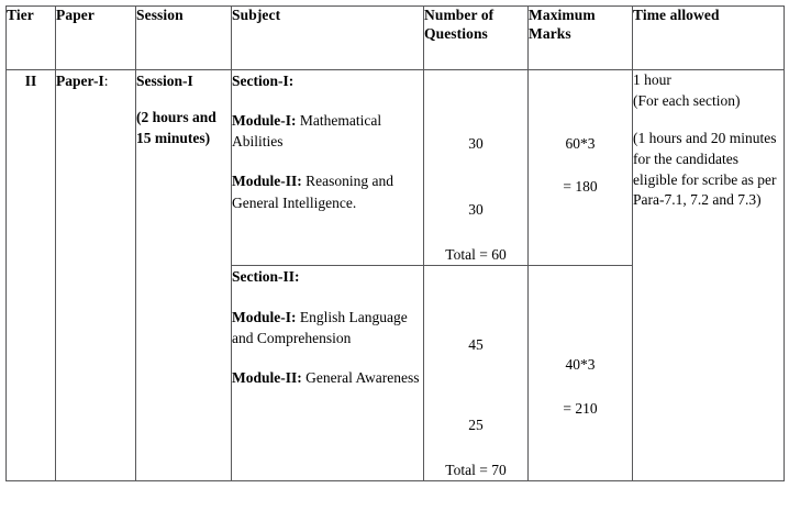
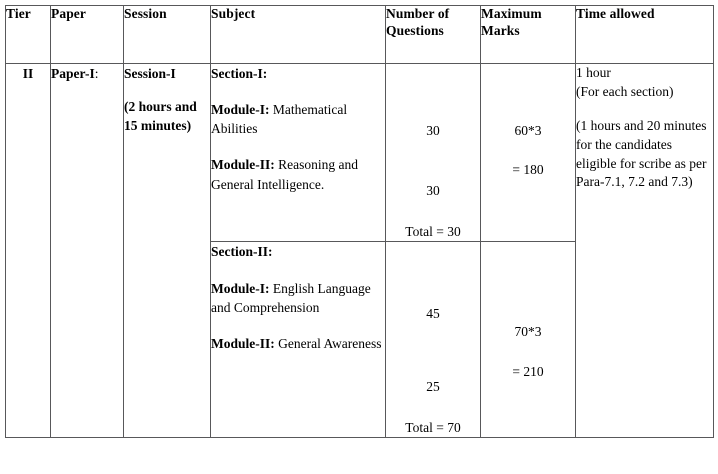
  Tier	Paper	Session	Subject	Number of Questions	Maximum Marks	Time allowed
- II	Paper-I:	Session-I (2 hours and 15 minutes)	Section-I: Module-I: Mathematical Abilities Module-II: Reasoning and General Intelligence.	30 30 Total = 60	60*3 = 180	1 hour (For each section) (1 hours and 20 minutes for the candidates eligible for scribe as per Para-7.1, 7.2 and 7.3)
+ II	Paper-I:	Session-I (2 hours and 15 minutes)	Section-I: Module-I: Mathematical Abilities Module-II: Reasoning and General Intelligence.	30 30 Total = 30	60*3 = 180	1 hour (For each section) (1 hours and 20 minutes for the candidates eligible for scribe as per Para-7.1, 7.2 and 7.3)
- Section-II: Module-I: English Language and Comprehension Module-II: General Awareness	45 25 Total = 70	40*3 = 210
+ Section-II: Module-I: English Language and Comprehension Module-II: General Awareness	45 25 Total = 70	70*3 = 210
